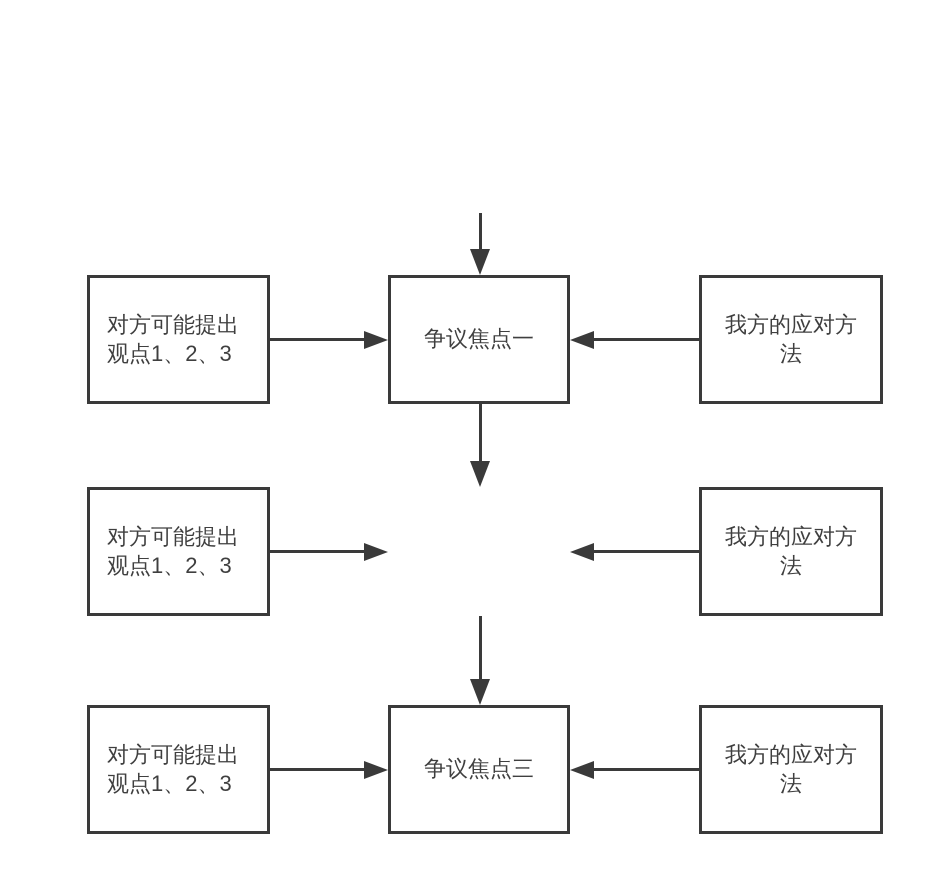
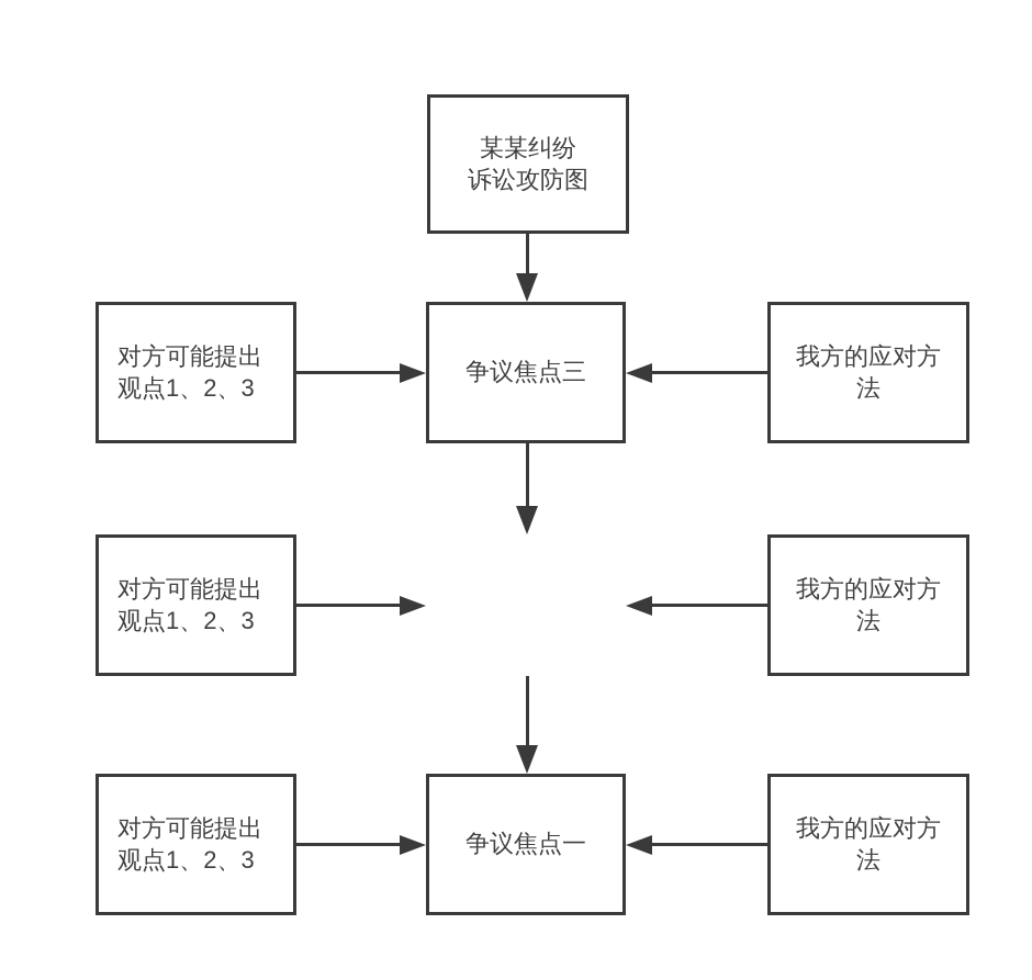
+ 某某纠纷
+ 诉讼攻防图
  对方可能提出
  观点1、2、3
- 争议焦点一
+ 争议焦点三
  我方的应对方
  法
  对方可能提出
  观点1、2、3
  我方的应对方
  法
  对方可能提出
  观点1、2、3
- 争议焦点三
+ 争议焦点一
  我方的应对方
  法
